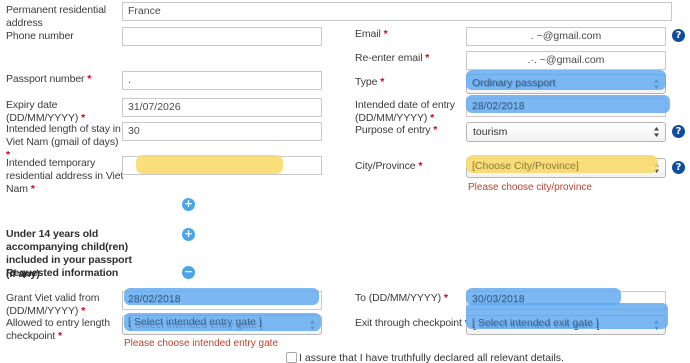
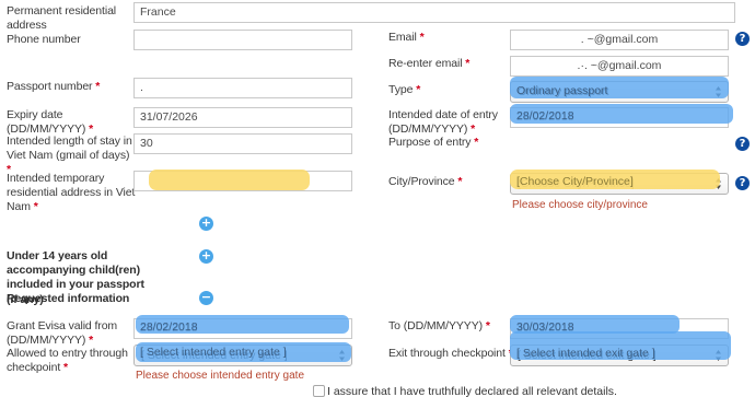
  Permanent residential address
  Phone number
  Passport number *
  Expiry date (DD/MM/YYYY) *
  Intended length of stay in Viet Nam (gmail of days) *
  Intended temporary residential address in Viet Nam *
  Under 14 years old accompanying child(ren) included in your passport (if any)
  Requested information
- Grant Viet valid from (DD/MM/YYYY) *
+ Grant Evisa valid from (DD/MM/YYYY) *
- Allowed to entry length checkpoint *
+ Allowed to entry through checkpoint *
  France
  .
  31/07/2026
  30
  +
  +
  −
  28/02/2018
  [ Select intended entry gate ]
  Please choose intended entry gate
  Email *
  Re-enter email *
  Type *
  Intended date of entry (DD/MM/YYYY) *
  Purpose of entry *
  City/Province *
  To (DD/MM/YYYY) *
  Exit through checkpoint
  . ~@gmail.com
  ?
  .·. ~@gmail.com
  Ordinary passport
  28/02/2018
- tourism
  ?
  [Choose City/Province]
  ?
  Please choose city/province
  30/03/2018
  [ Select intended exit gate ]
  I assure that I have truthfully declared all relevant details.
